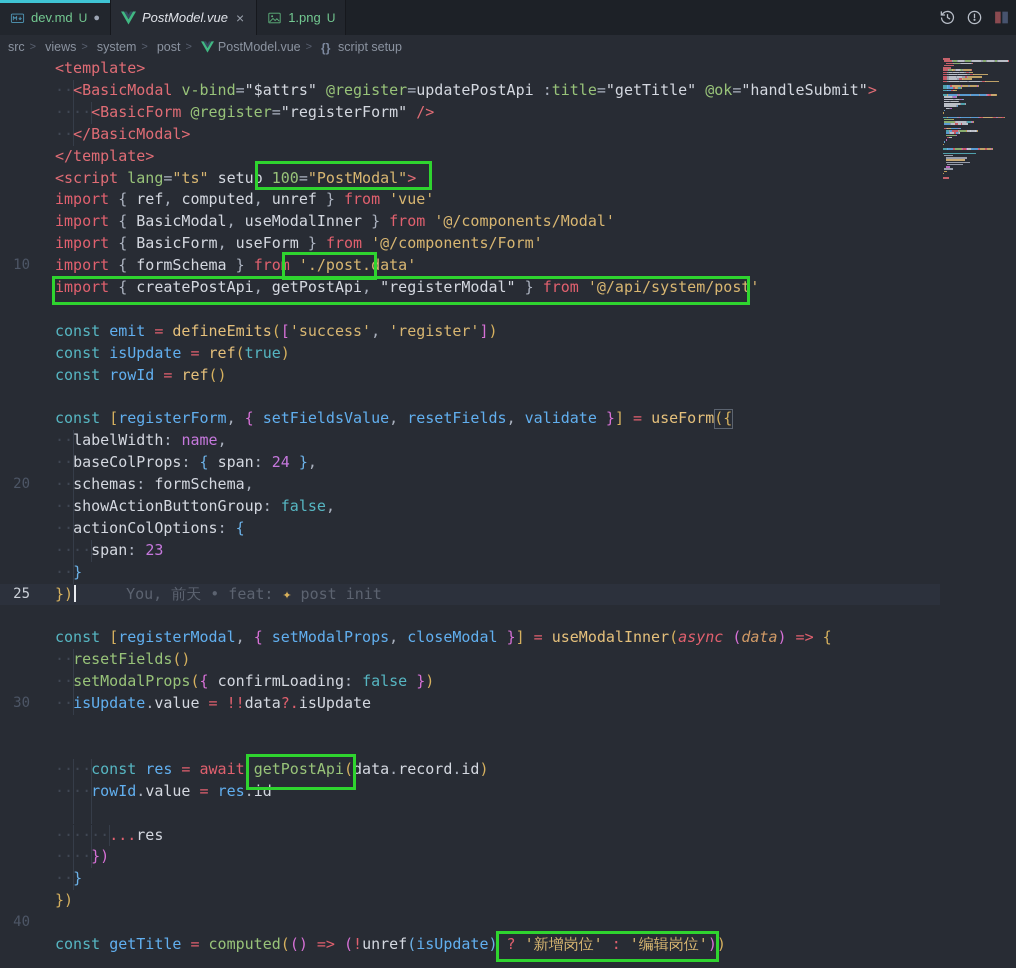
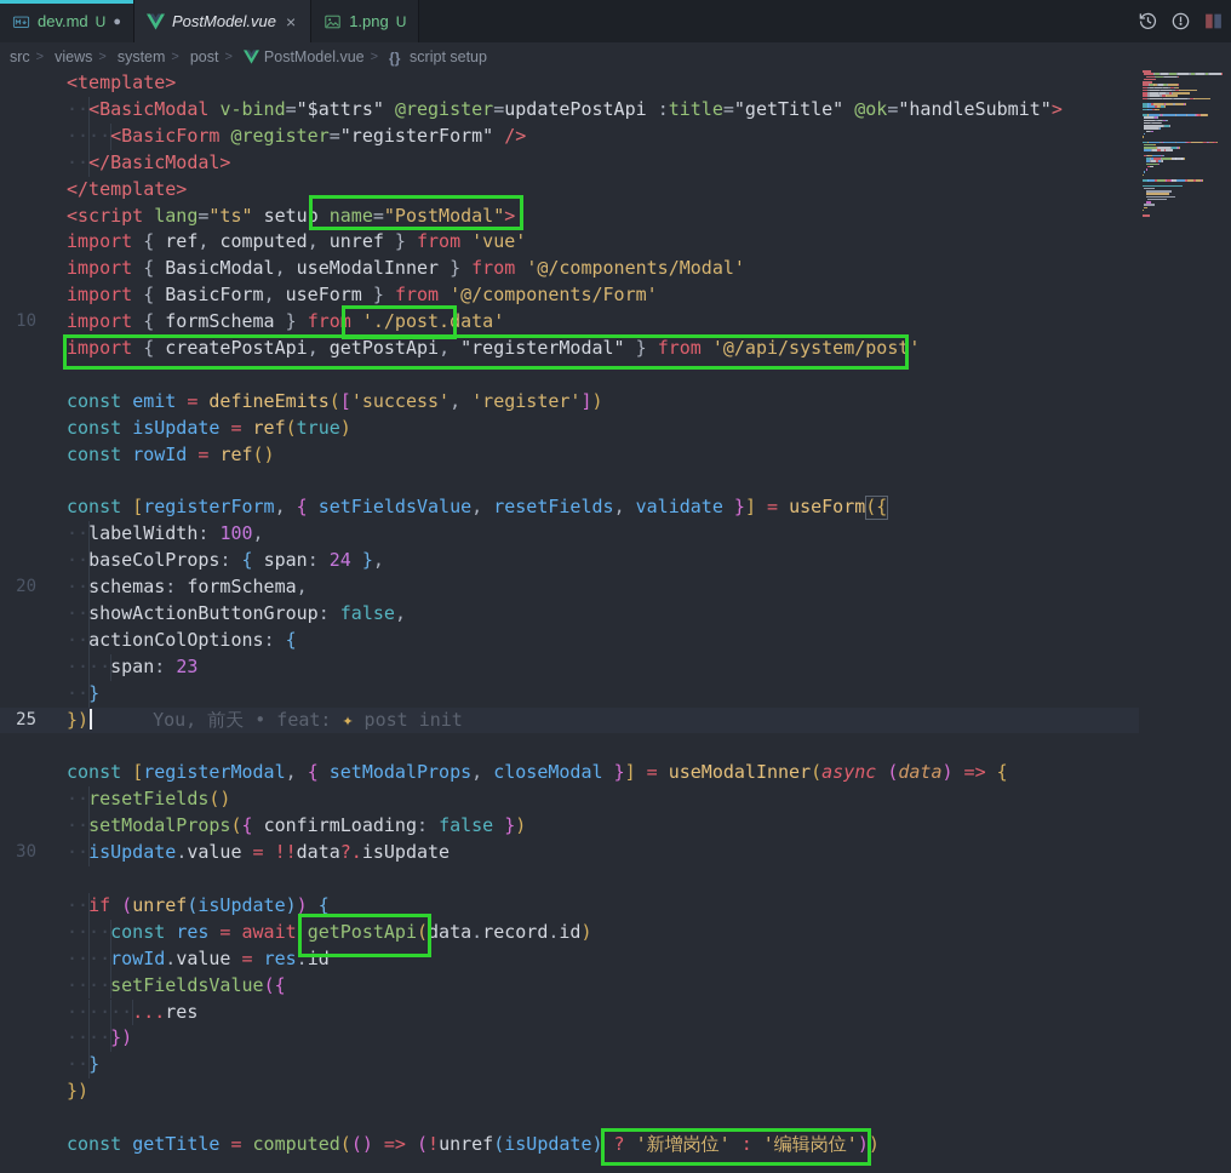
  dev.md
  U
  ●
  PostModel.vue
  ×
  1.png
  U
  src
  >
  views
  >
  system
  >
  post
  >
  PostModel.vue
  >
  {}
  script setup
  <template>
  ··<BasicModal v-bind="$attrs" @register=updatePostApi :title="getTitle" @ok="handleSubmit">
  ····<BasicForm @register="registerForm" />
  ··</BasicModal>
  </template>
- <script lang="ts" setup 100="PostModal">
+ <script lang="ts" setup name="PostModal">
  import { ref, computed, unref } from 'vue'
  import { BasicModal, useModalInner } from '@/components/Modal'
  import { BasicForm, useForm } from '@/components/Form'
  10
  import { formSchema } from './post.data'
  import { createPostApi, getPostApi, "registerModal" } from '@/api/system/post'
  const emit = defineEmits(['success', 'register'])
  const isUpdate = ref(true)
  const rowId = ref()
  const [registerForm, { setFieldsValue, resetFields, validate }] = useForm({
- ··labelWidth: name,
+ ··labelWidth: 100,
  ··baseColProps: { span: 24 },
  20
  ··schemas: formSchema,
  ··showActionButtonGroup: false,
  ··actionColOptions: {
  ····span: 23
  ··}
  25
  }) You, 前天 • feat: ✦ post init
  const [registerModal, { setModalProps, closeModal }] = useModalInner(async (data) => {
  ··resetFields()
  ··setModalProps({ confirmLoading: false })
  30
  ··isUpdate.value = !!data?.isUpdate
+ ··if (unref(isUpdate)) {
  ····const res = await getPostApi(data.record.id)
  ····rowId.value = res.id
+ ····setFieldsValue({
  ······...res
  ····})
  ··}
  })
- 40
  const getTitle = computed(() => (!unref(isUpdate) ? '新增岗位' : '编辑岗位'))
